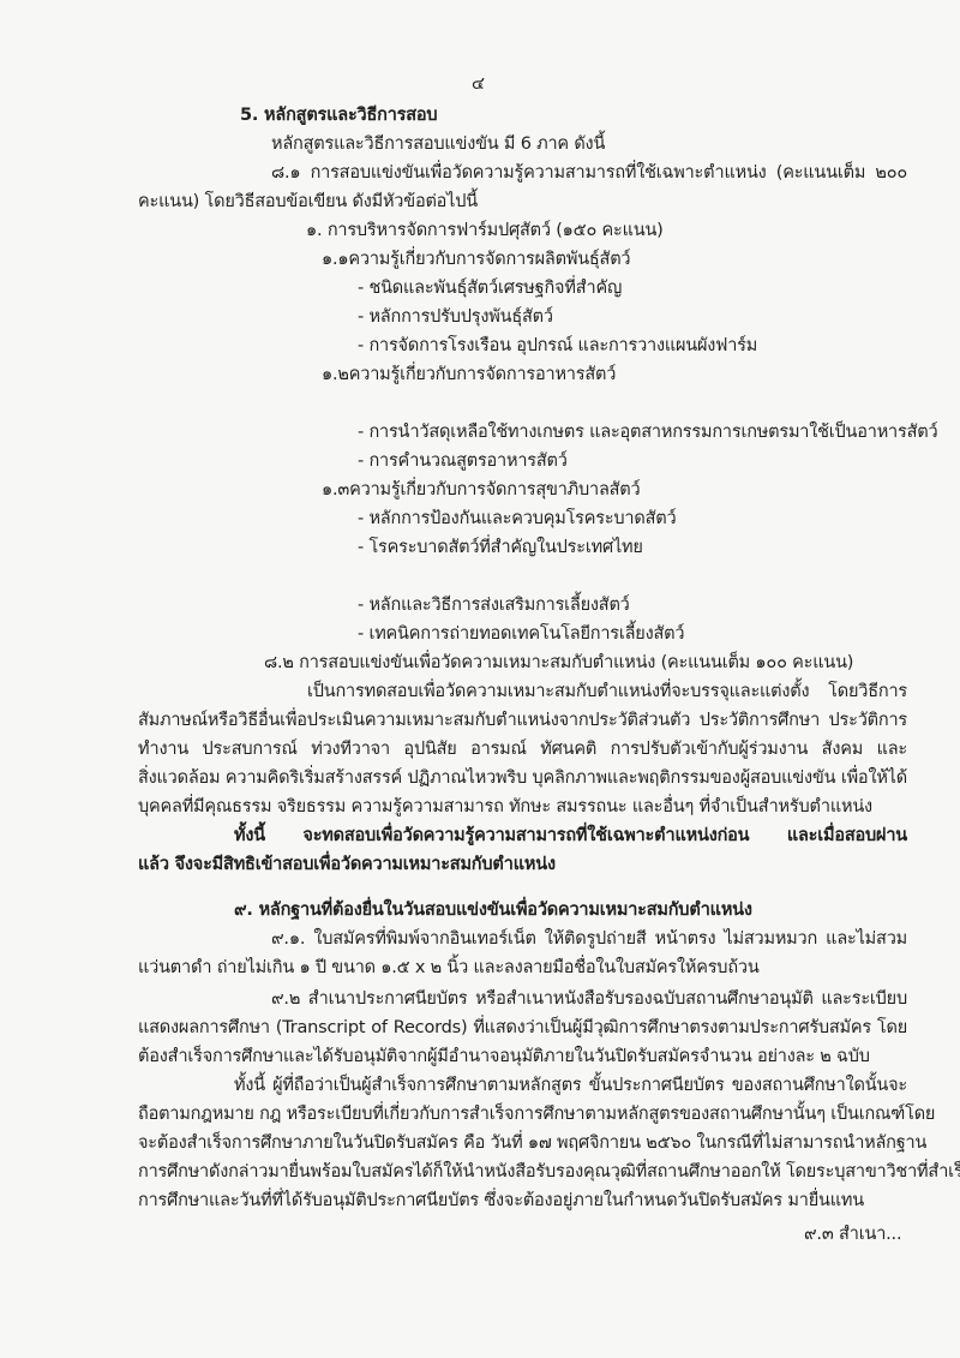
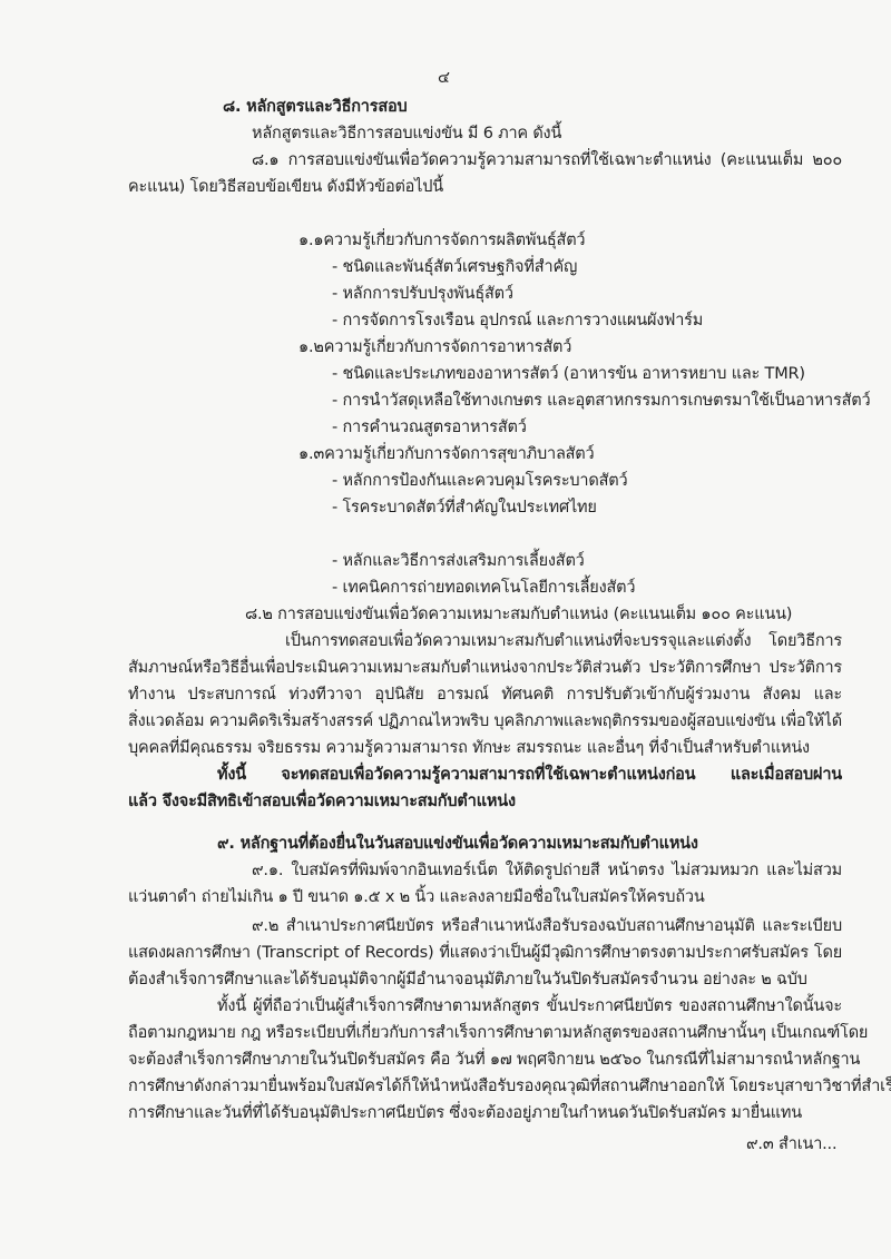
  ๔
- 5. หลักสูตรและวิธีการสอบ
+ ๘. หลักสูตรและวิธีการสอบ
  หลักสูตรและวิธีการสอบแข่งขัน มี 6 ภาค ดังนี้
  ๘.๑ การสอบแข่งขันเพื่อวัดความรู้ความสามารถที่ใช้เฉพาะตำแหน่ง (คะแนนเต็ม ๒๐๐
  คะแนน) โดยวิธีสอบข้อเขียน ดังมีหัวข้อต่อไปนี้
- ๑. การบริหารจัดการฟาร์มปศุสัตว์ (๑๕๐ คะแนน)
  ๑.๑ความรู้เกี่ยวกับการจัดการผลิตพันธุ์สัตว์
  - ชนิดและพันธุ์สัตว์เศรษฐกิจที่สำคัญ
  - หลักการปรับปรุงพันธุ์สัตว์
  - การจัดการโรงเรือน อุปกรณ์ และการวางแผนผังฟาร์ม
  ๑.๒ความรู้เกี่ยวกับการจัดการอาหารสัตว์
+ - ชนิดและประเภทของอาหารสัตว์ (อาหารข้น อาหารหยาบ และ TMR)
  - การนำวัสดุเหลือใช้ทางเกษตร และอุตสาหกรรมการเกษตรมาใช้เป็นอาหารสัตว์
  - การคำนวณสูตรอาหารสัตว์
  ๑.๓ความรู้เกี่ยวกับการจัดการสุขาภิบาลสัตว์
  - หลักการป้องกันและควบคุมโรคระบาดสัตว์
  - โรคระบาดสัตว์ที่สำคัญในประเทศไทย
  - หลักและวิธีการส่งเสริมการเลี้ยงสัตว์
  - เทคนิคการถ่ายทอดเทคโนโลยีการเลี้ยงสัตว์
  ๘.๒ การสอบแข่งขันเพื่อวัดความเหมาะสมกับตำแหน่ง (คะแนนเต็ม ๑๐๐ คะแนน)
  เป็นการทดสอบเพื่อวัดความเหมาะสมกับตำแหน่งที่จะบรรจุและแต่งตั้ง โดยวิธีการ
  สัมภาษณ์หรือวิธีอื่นเพื่อประเมินความเหมาะสมกับตำแหน่งจากประวัติส่วนตัว ประวัติการศึกษา ประวัติการ
  ทำงาน ประสบการณ์ ท่วงทีวาจา อุปนิสัย อารมณ์ ทัศนคติ การปรับตัวเข้ากับผู้ร่วมงาน สังคม และ
  สิ่งแวดล้อม ความคิดริเริ่มสร้างสรรค์ ปฏิภาณไหวพริบ บุคลิกภาพและพฤติกรรมของผู้สอบแข่งขัน เพื่อให้ได้
  บุคคลที่มีคุณธรรม จริยธรรม ความรู้ความสามารถ ทักษะ สมรรถนะ และอื่นๆ ที่จำเป็นสำหรับตำแหน่ง
  ทั้งนี้ จะทดสอบเพื่อวัดความรู้ความสามารถที่ใช้เฉพาะตำแหน่งก่อน และเมื่อสอบผ่าน
  แล้ว จึงจะมีสิทธิเข้าสอบเพื่อวัดความเหมาะสมกับตำแหน่ง
  ๙. หลักฐานที่ต้องยื่นในวันสอบแข่งขันเพื่อวัดความเหมาะสมกับตำแหน่ง
  ๙.๑. ใบสมัครที่พิมพ์จากอินเทอร์เน็ต ให้ติดรูปถ่ายสี หน้าตรง ไม่สวมหมวก และไม่สวม
  แว่นตาดำ ถ่ายไม่เกิน ๑ ปี ขนาด ๑.๕ x ๒ นิ้ว และลงลายมือชื่อในใบสมัครให้ครบถ้วน
  ๙.๒ สำเนาประกาศนียบัตร หรือสำเนาหนังสือรับรองฉบับสถานศึกษาอนุมัติ และระเบียบ
  แสดงผลการศึกษา (Transcript of Records) ที่แสดงว่าเป็นผู้มีวุฒิการศึกษาตรงตามประกาศรับสมัคร โดย
  ต้องสำเร็จการศึกษาและได้รับอนุมัติจากผู้มีอำนาจอนุมัติภายในวันปิดรับสมัครจำนวน อย่างละ ๒ ฉบับ
  ทั้งนี้ ผู้ที่ถือว่าเป็นผู้สำเร็จการศึกษาตามหลักสูตร ขั้นประกาศนียบัตร ของสถานศึกษาใดนั้นจะ
  ถือตามกฎหมาย กฎ หรือระเบียบที่เกี่ยวกับการสำเร็จการศึกษาตามหลักสูตรของสถานศึกษานั้นๆ เป็นเกณฑ์โดย
  จะต้องสำเร็จการศึกษาภายในวันปิดรับสมัคร คือ วันที่ ๑๗ พฤศจิกายน ๒๕๖๐ ในกรณีที่ไม่สามารถนำหลักฐาน
  การศึกษาดังกล่าวมายื่นพร้อมใบสมัครได้ก็ให้นำหนังสือรับรองคุณวุฒิที่สถานศึกษาออกให้ โดยระบุสาขาวิชาที่สำเร็
  การศึกษาและวันที่ที่ได้รับอนุมัติประกาศนียบัตร ซึ่งจะต้องอยู่ภายในกำหนดวันปิดรับสมัคร มายื่นแทน
  ๙.๓ สำเนา...
